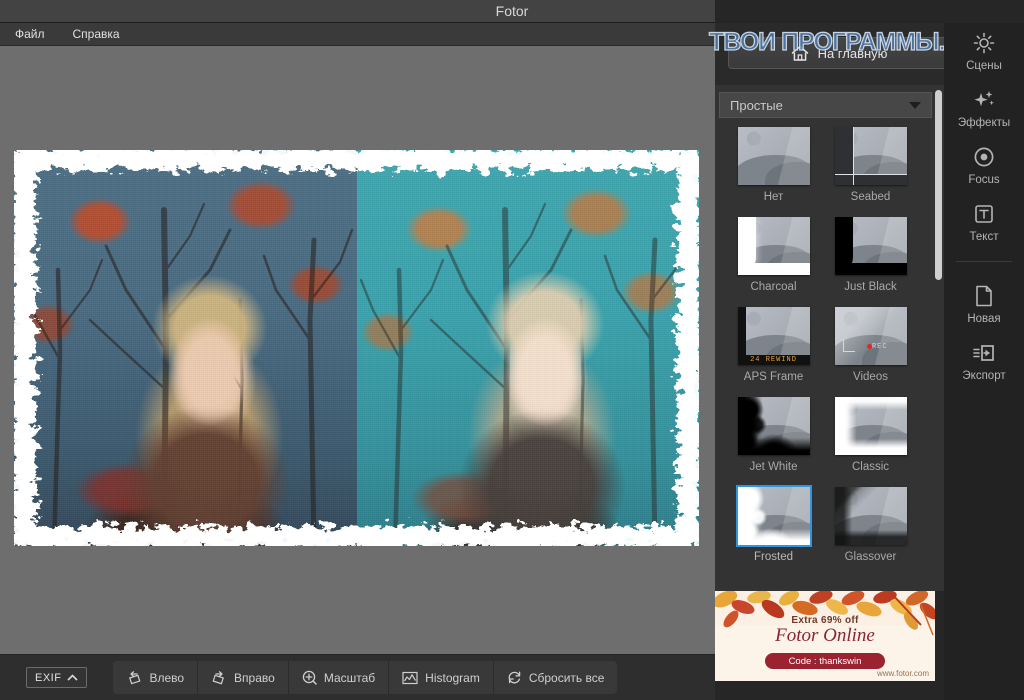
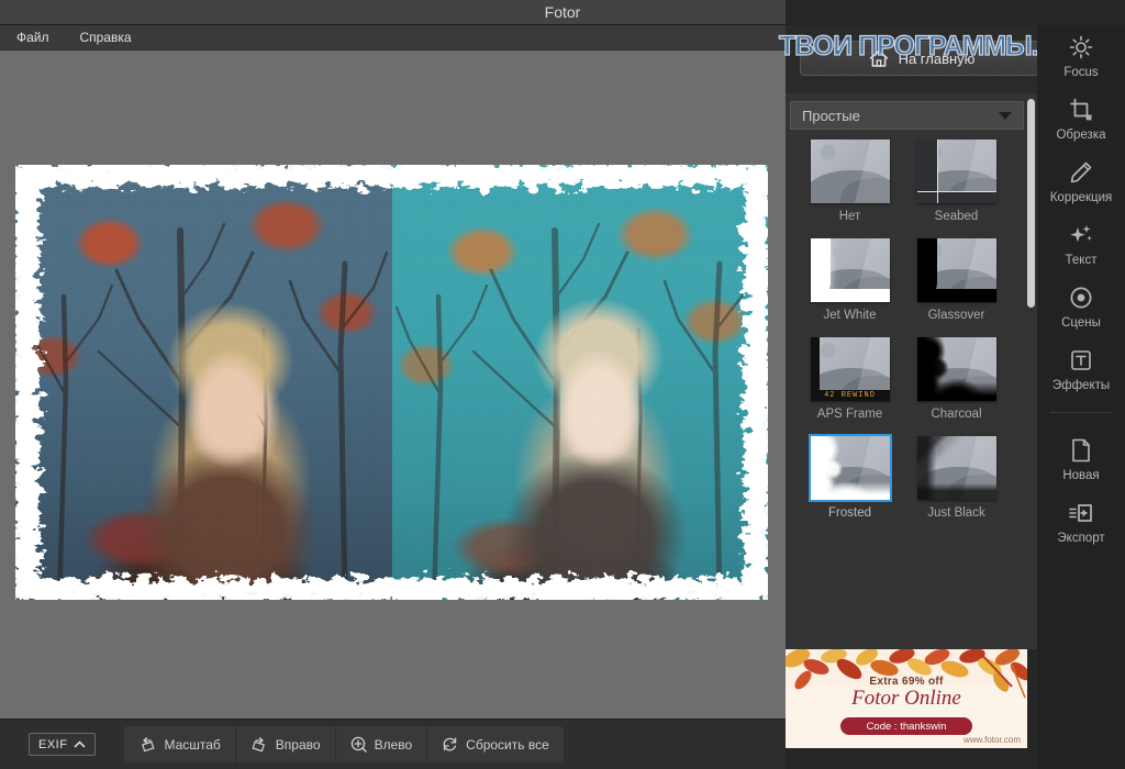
  Fotor
  Файл
  Справка
  EXIF
- Влево
+ Масштаб
  Вправо
- Масштаб
+ Влево
- Histogram
  Сбросить все
  На главную
  Простые
  Нет
  Seabed
- Charcoal
+ Jet White
- Just Black
+ Glassover
- 24 REWIND
+ 42 REWIND
  APS Frame
- REC
- Videos
- Jet White
+ Charcoal
- Classic
  Frosted
- Glassover
+ Just Black
  Extra 69% off
  Fotor Online
  Code : thankswin
  www.fotor.com
  ТВОИ ПРОГРАММЫ.
- Сцены
+ Focus
+ Обрезка
+ Коррекция
- Эффекты
+ Текст
- Focus
+ Сцены
- Текст
+ Эффекты
  Новая
  Экспорт
